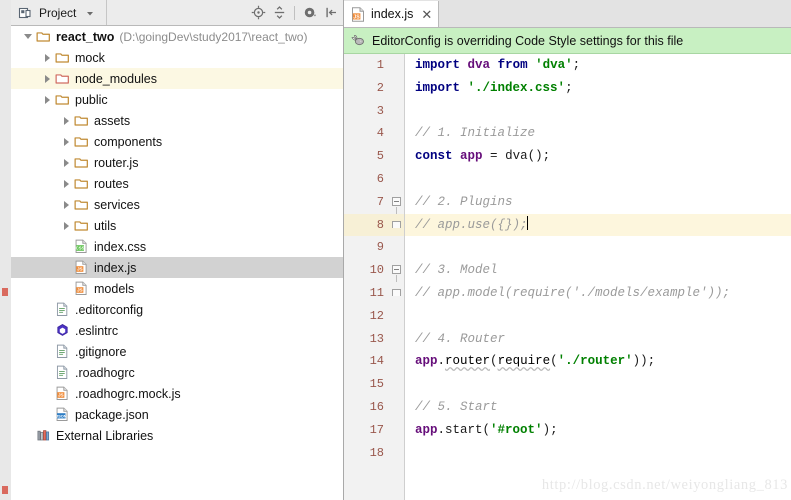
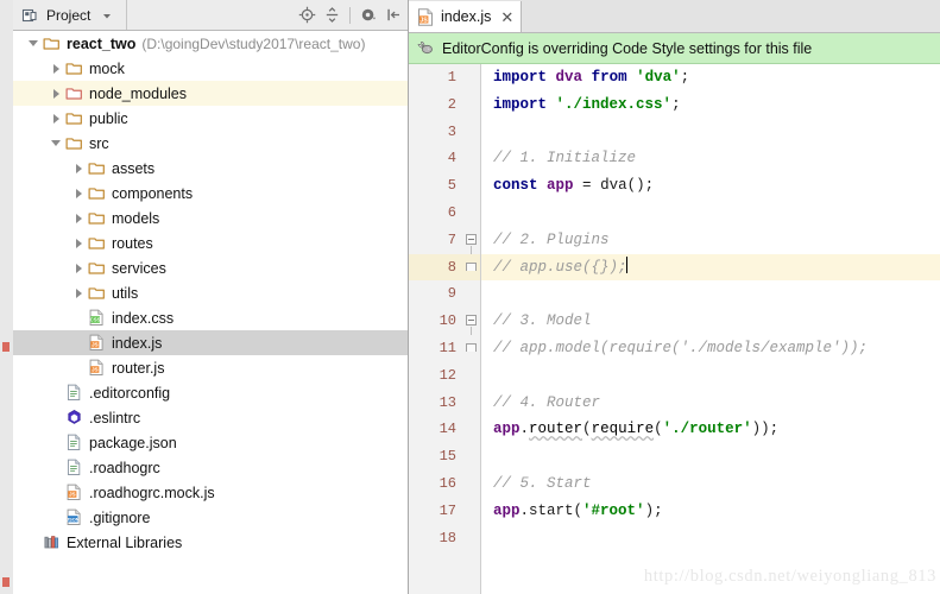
  Project
  react_two
  (D:\goingDev\study2017\react_two)
  mock
  node_modules
  public
+ src
  assets
  components
- router.js
+ models
  routes
  services
  utils
  index.css
  index.js
- models
+ router.js
  .editorconfig
  .eslintrc
- .gitignore
+ package.json
  .roadhogrc
  .roadhogrc.mock.js
- package.json
+ .gitignore
  External Libraries
  index.js
  ✕
  EditorConfig is overriding Code Style settings for this file
  1
  2
  3
  4
  5
  6
  7
  8
  9
  10
  11
  12
  13
  14
  15
  16
  17
  18
  import dva from 'dva';
  import './index.css';
  // 1. Initialize
  const app = dva();
  // 2. Plugins
  // app.use({});
  // 3. Model
  // app.model(require('./models/example'));
  // 4. Router
  app.router(require('./router'));
  // 5. Start
  app.start('#root');
  http://blog.csdn.net/weiyongliang_813
